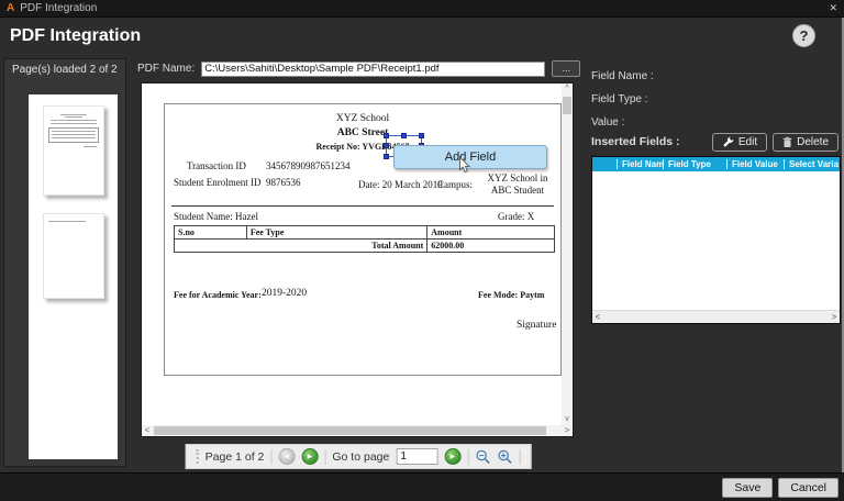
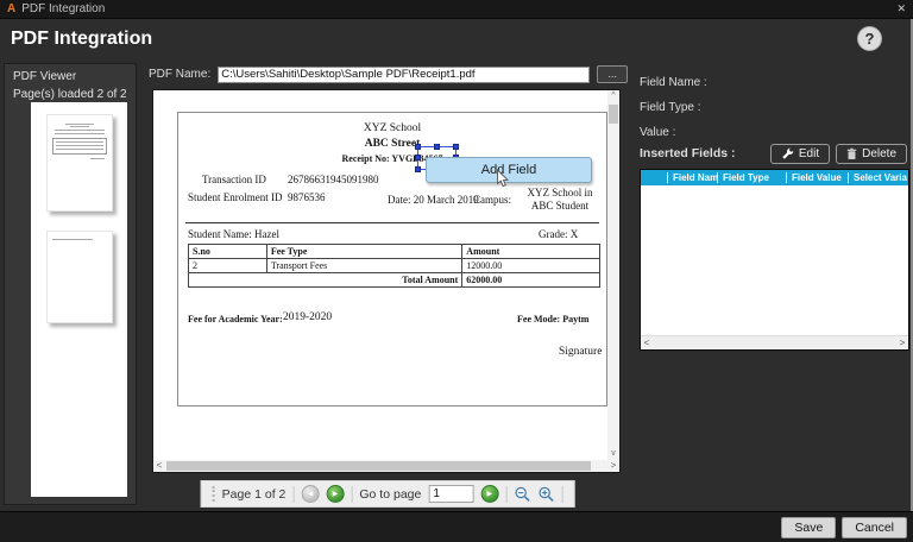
  A
  PDF Integration
  ✕
  PDF Integration
  ?
+ PDF Viewer
  Page(s) loaded 2 of 2
  PDF Name:
  C:\Users\Sahiti\Desktop\Sample PDF\Receipt1.pdf
  ...
  XYZ School
  ABC Stree
  Receipt No: YVG3
  Transaction ID
- 34567890987651234
+ 26786631945091980
  Student Enrolment ID
  9876536
  Date: 20 March 2019
  Campus:
  XYZ School in ABC Student
  Student Name: Hazel
  Grade: X
  S.no	Fee Type	Amount
+ 2	Transport Fees	12000.00
  Total Amount	62000.00
  Fee for Academic Year:
  2019-2020
  Fee Mode: Paytm
  Signature
  Add Field
  <
  >
  Page 1 of 2
  Go to page
  1
  Field Name :
  Field Type :
  Value :
  Inserted Fields :
  Edit
  Delete
  Field Nam
  Field Type
  Field Value
  Select Varia
  <
  >
  Save
  Cancel
